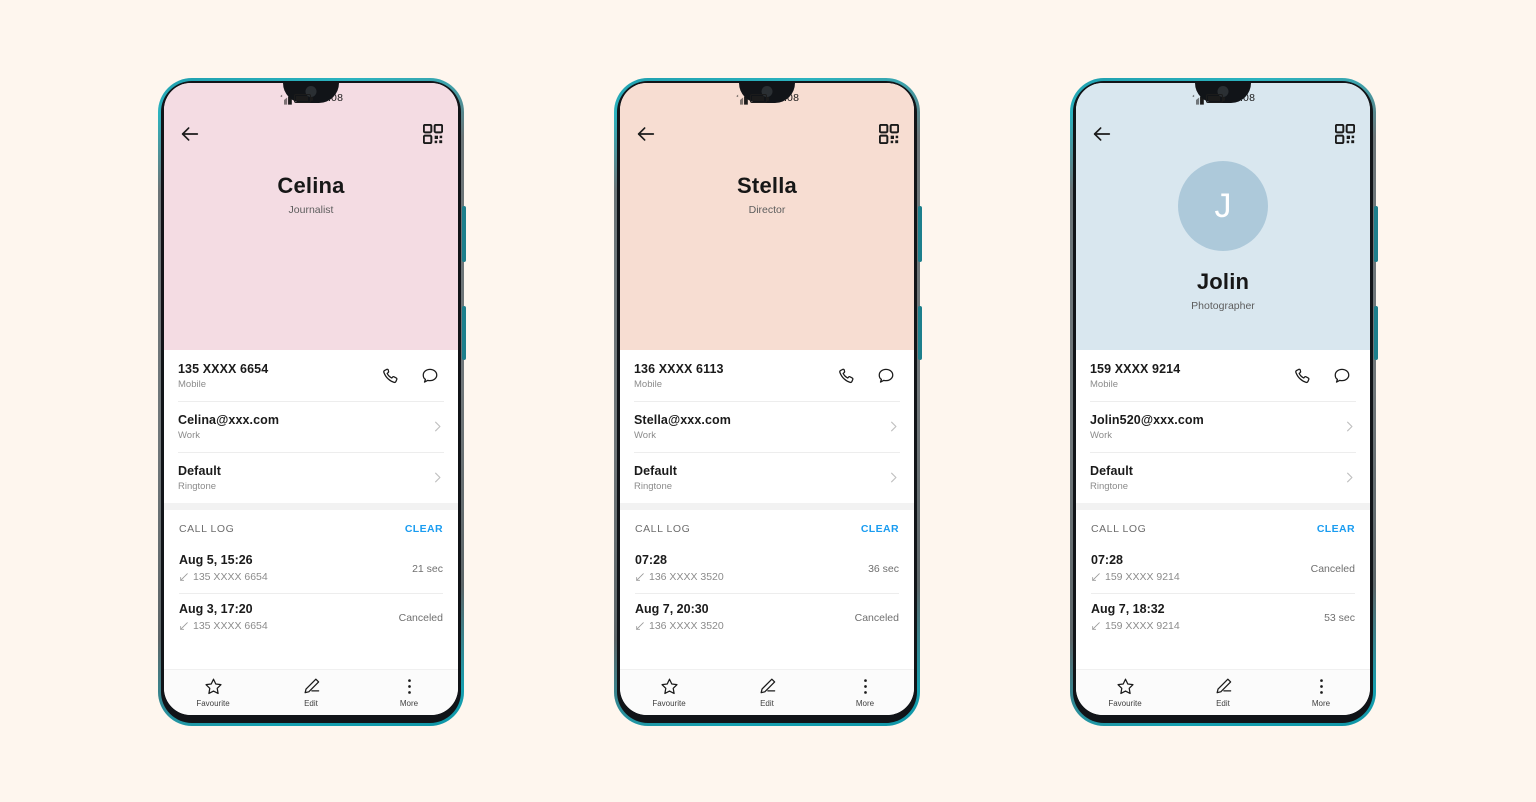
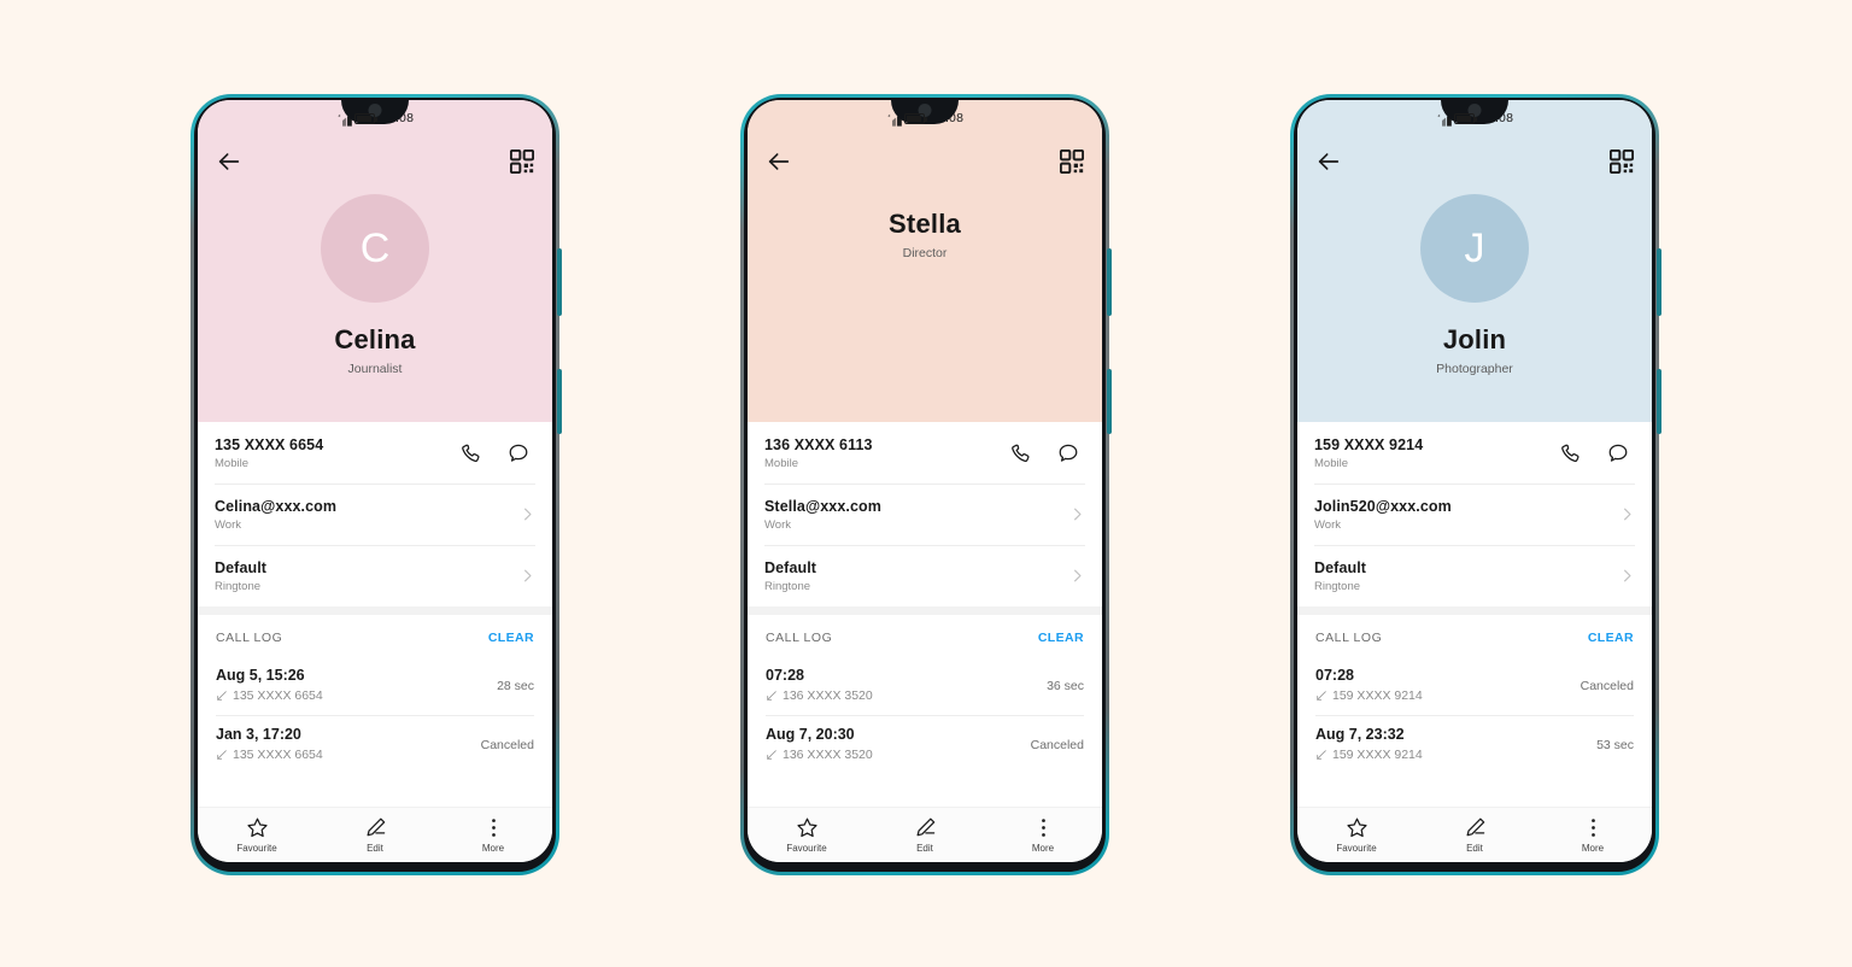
+ C
  Celina
  Journalist
  135 XXXX 6654
  Mobile
  Celina@xxx.com
  Work
  Default
  Ringtone
  CALL LOG
  CLEAR
  Aug 5, 15:26
  135 XXXX 6654
- 21 sec
+ 28 sec
- Aug 3, 17:20
+ Jan 3, 17:20
  135 XXXX 6654
  Canceled
  Favourite
  Edit
  More
  Stella
  Director
  136 XXXX 6113
  Mobile
  Stella@xxx.com
  Work
  Default
  Ringtone
  CALL LOG
  CLEAR
  07:28
  136 XXXX 3520
  36 sec
  Aug 7, 20:30
  136 XXXX 3520
  Canceled
  Favourite
  Edit
  More
  J
  Jolin
  Photographer
  159 XXXX 9214
  Mobile
  Jolin520@xxx.com
  Work
  Default
  Ringtone
  CALL LOG
  CLEAR
  07:28
  159 XXXX 9214
  Canceled
- Aug 7, 18:32
+ Aug 7, 23:32
  159 XXXX 9214
  53 sec
  Favourite
  Edit
  More
